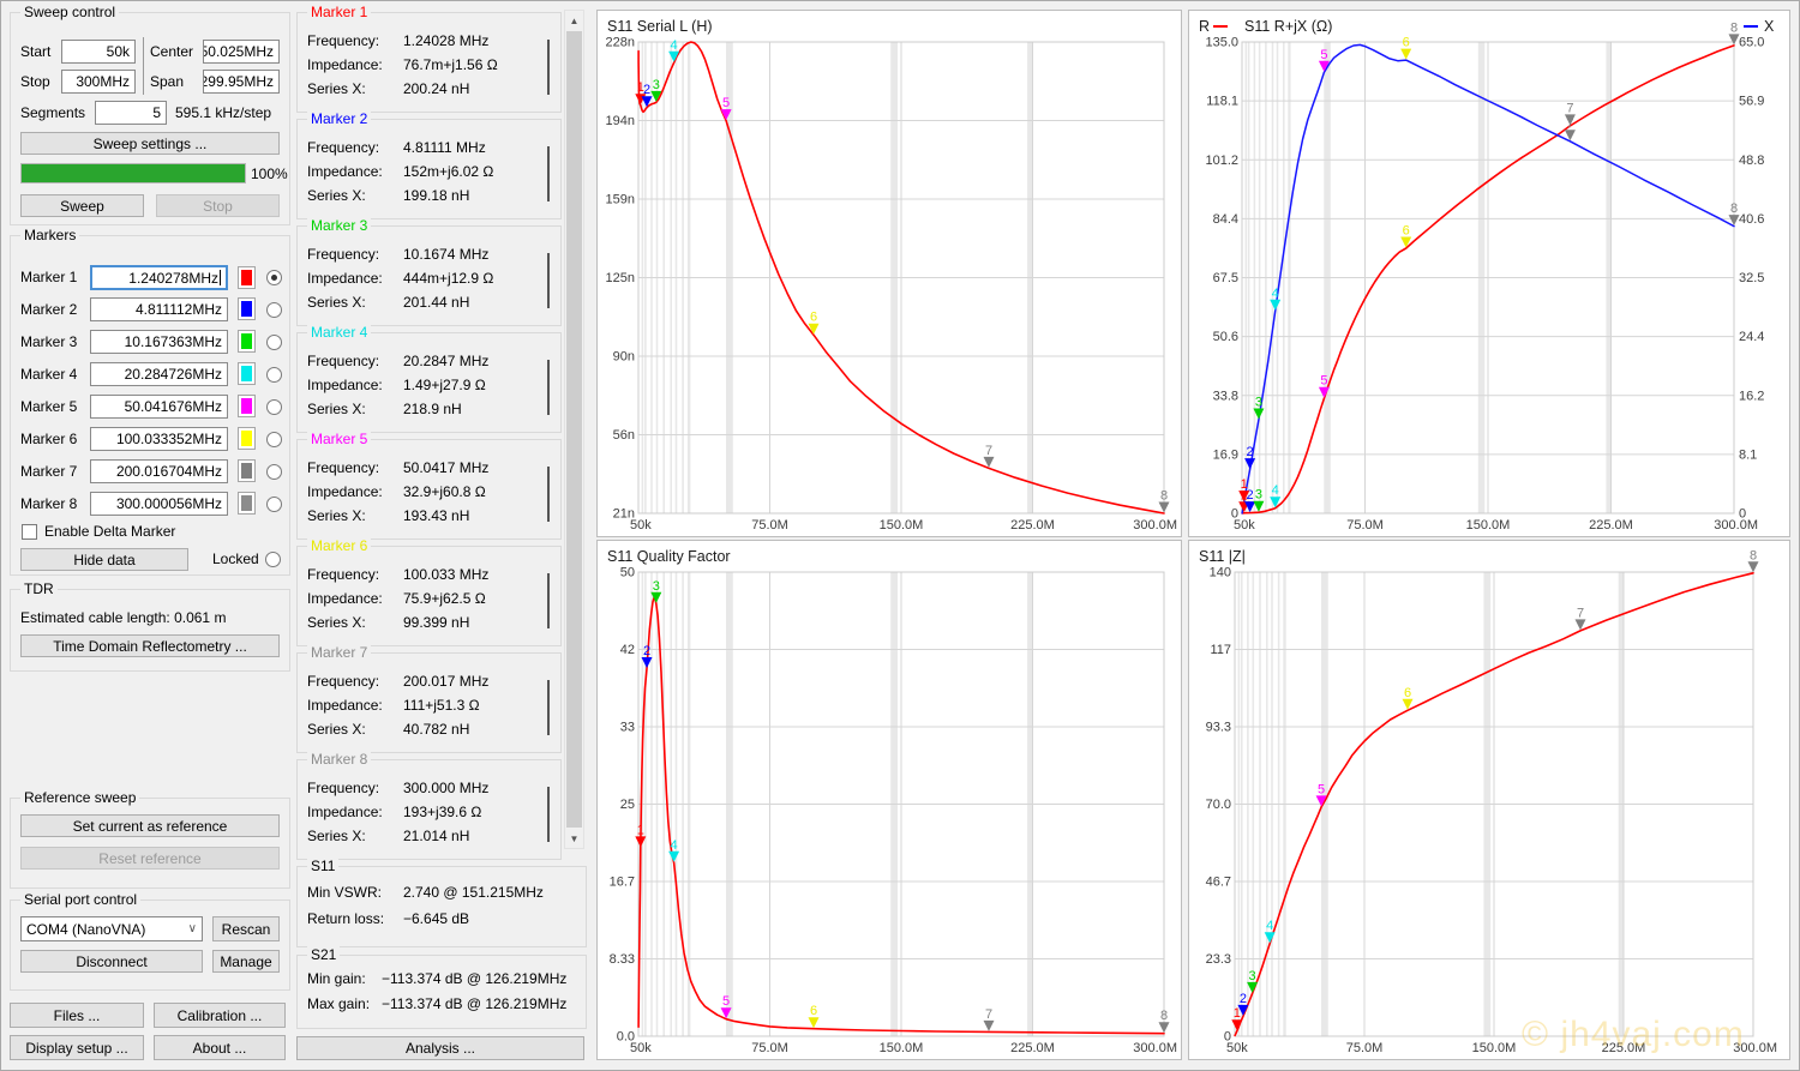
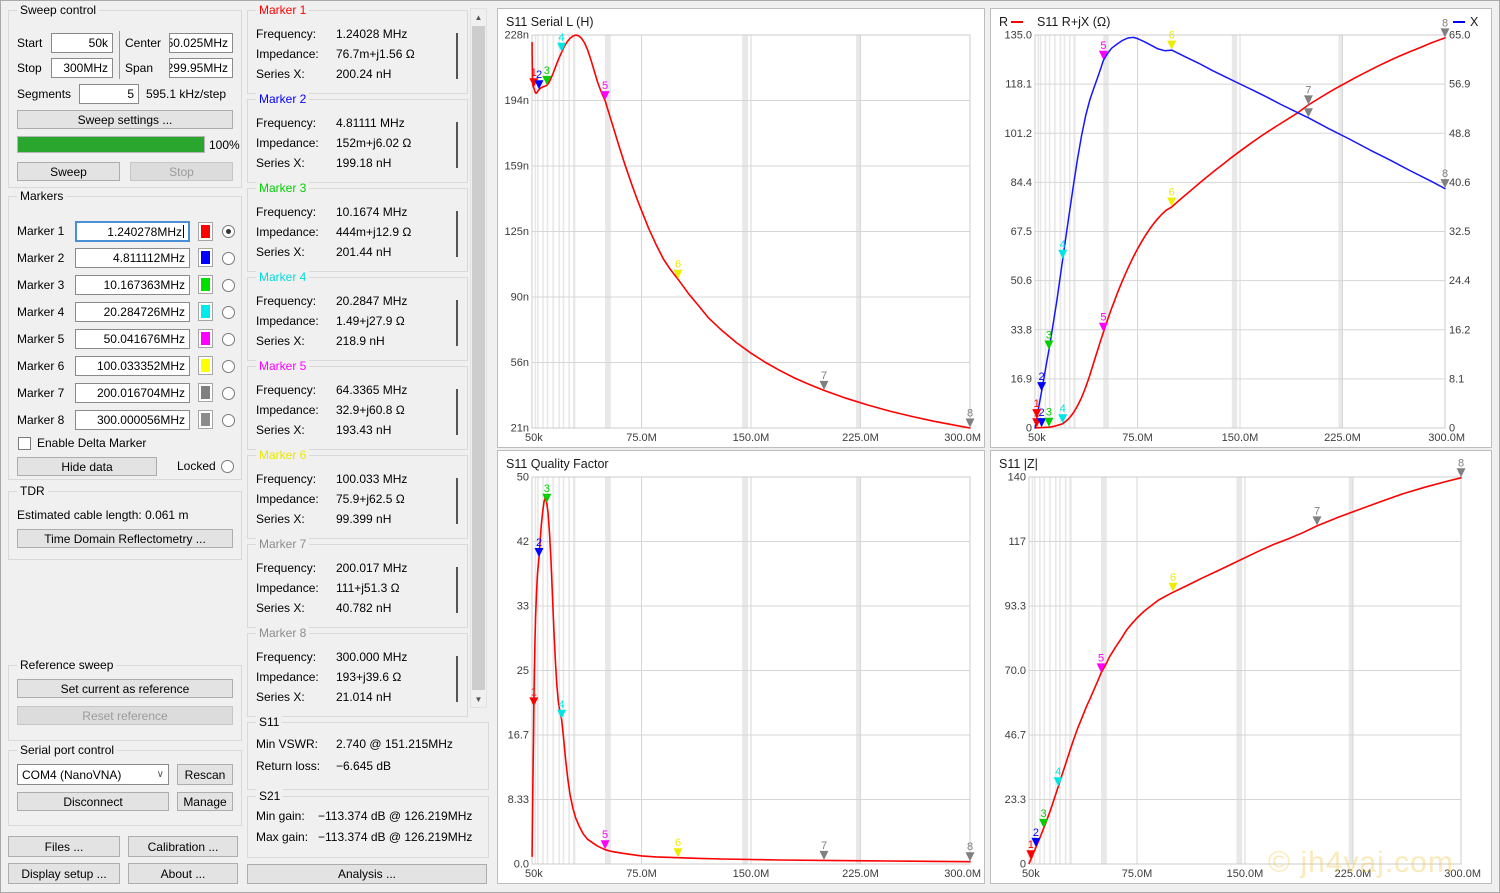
  Sweep control
  Start
  50k
  Center
  50.025MHz
  Stop
  300MHz
  Span
  299.95MHz
  Segments
  5
  595.1 kHz/step
  Sweep settings ...
  100%
  Sweep
  Stop
  Markers
  Marker 1
  1.240278MHz
  Marker 2
  4.811112MHz
  Marker 3
  10.167363MHz
  Marker 4
  20.284726MHz
  Marker 5
  50.041676MHz
  Marker 6
  100.033352MHz
  Marker 7
  200.016704MHz
  Marker 8
  300.000056MHz
  Enable Delta Marker
  Hide data
  Locked
  TDR
  Estimated cable length: 0.061 m
  Time Domain Reflectometry ...
  Reference sweep
  Set current as reference
  Reset reference
  Serial port control
  COM4 (NanoVNA)
  ∨
  Rescan
  Disconnect
  Manage
  Files ...
  Calibration ...
  Display setup ...
  About ...
  Marker 1
  Frequency: 1.24028 MHz
  Impedance: 76.7m+j1.56 Ω
  Series X: 200.24 nH
  Marker 2
  Frequency: 4.81111 MHz
  Impedance: 152m+j6.02 Ω
  Series X: 199.18 nH
  Marker 3
  Frequency: 10.1674 MHz
  Impedance: 444m+j12.9 Ω
  Series X: 201.44 nH
  Marker 4
  Frequency: 20.2847 MHz
  Impedance: 1.49+j27.9 Ω
  Series X: 218.9 nH
  Marker 5
- Frequency: 50.0417 MHz
+ Frequency: 64.3365 MHz
  Impedance: 32.9+j60.8 Ω
  Series X: 193.43 nH
  Marker 6
  Frequency: 100.033 MHz
  Impedance: 75.9+j62.5 Ω
  Series X: 99.399 nH
  Marker 7
  Frequency: 200.017 MHz
  Impedance: 111+j51.3 Ω
  Series X: 40.782 nH
  Marker 8
  Frequency: 300.000 MHz
  Impedance: 193+j39.6 Ω
  Series X: 21.014 nH
  ▲
  ▼
  S11
  Min VSWR: 2.740 @ 151.215MHz
  Return loss: −6.645 dB
  S21
  Min gain: −113.374 dB @ 126.219MHz
  Max gain: −113.374 dB @ 126.219MHz
  Analysis ...
  228n
  194n
  159n
  125n
  90n
  56n
  21n
  50k
  75.0M
  150.0M
  225.0M
  300.0M
  1
  2
  3
  4
  5
  6
  7
  8
  S11 Serial L (H)
  135.0
  65.0
  118.1
  56.9
  101.2
  48.8
  84.4
  40.6
  67.5
  32.5
  50.6
  24.4
  33.8
  16.2
  16.9
  8.1
  0
  0
  50k
  75.0M
  150.0M
  225.0M
  300.0M
  2
  3
  4
  5
  6
  7
  8
  1
  2
  3
  4
  5
  6
  7
  8
  R
  S11 R+jX (Ω)
  X
  50
  42
  33
  25
  16.7
  8.33
  0.0
  50k
  75.0M
  150.0M
  225.0M
  300.0M
  1
  2
  3
  4
  5
  6
  7
  8
  S11 Quality Factor
  140
  117
  93.3
  70.0
  46.7
  23.3
  0
  50k
  75.0M
  150.0M
  225.0M
  300.0M
  1
  2
  3
  4
  5
  6
  7
  8
  S11 |Z|
  © jh4vaj.com
